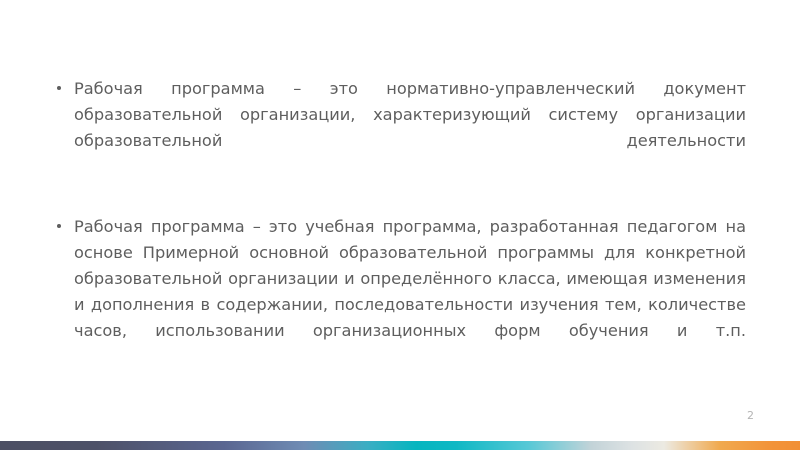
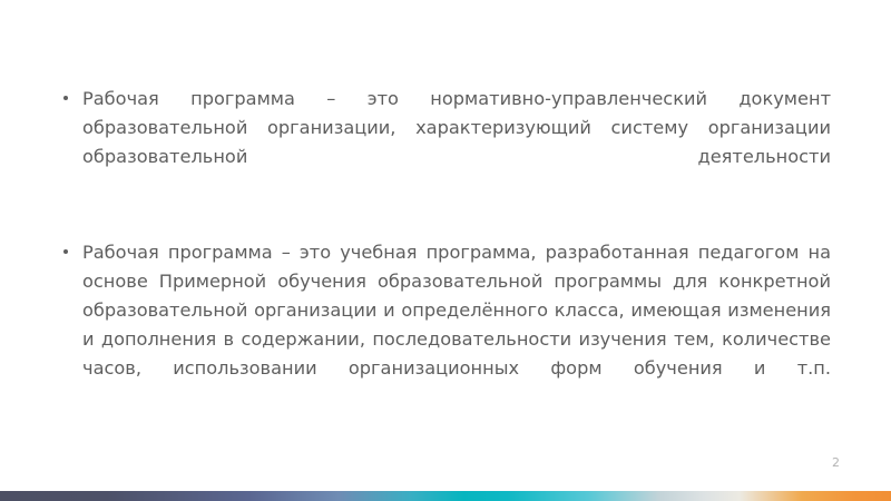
  Рабочая программа – это нормативно-управленческий документ образовательной организации, характеризующий систему организации образовательной деятельности
- Рабочая программа – это учебная программа, разработанная педагогом на основе Примерной основной образовательной программы для конкретной образовательной организации и определённого класса, имеющая изменения и дополнения в содержании, последовательности изучения тем, количестве часов, использовании организационных форм обучения и т.п.
+ Рабочая программа – это учебная программа, разработанная педагогом на основе Примерной обучения образовательной программы для конкретной образовательной организации и определённого класса, имеющая изменения и дополнения в содержании, последовательности изучения тем, количестве часов, использовании организационных форм обучения и т.п.
  2
